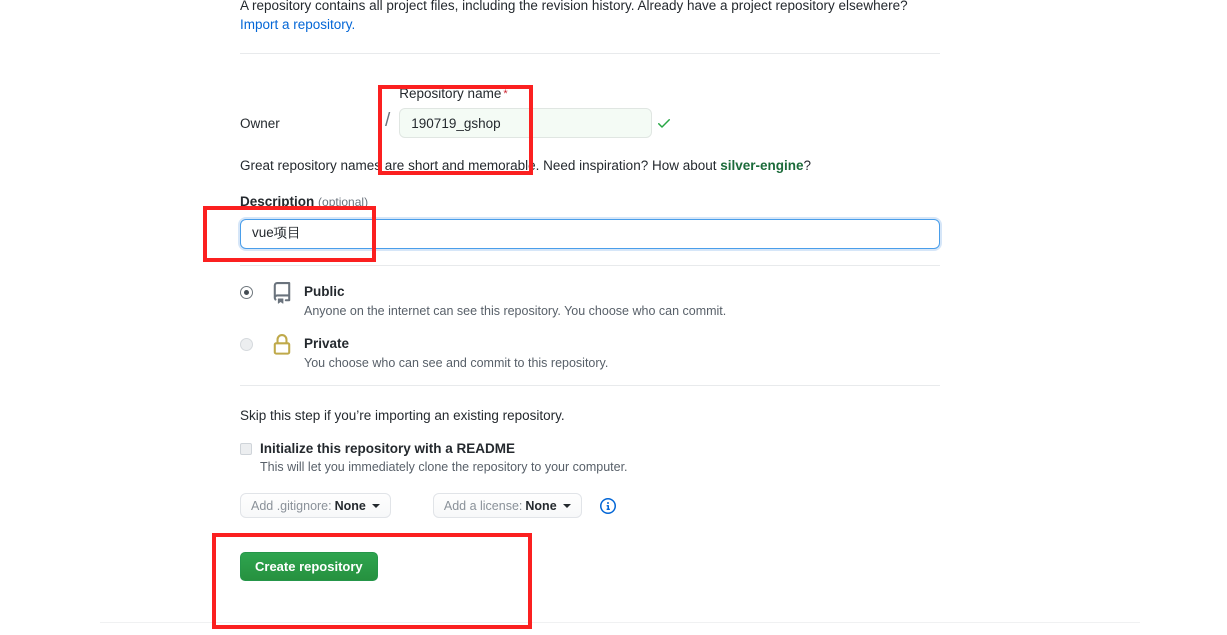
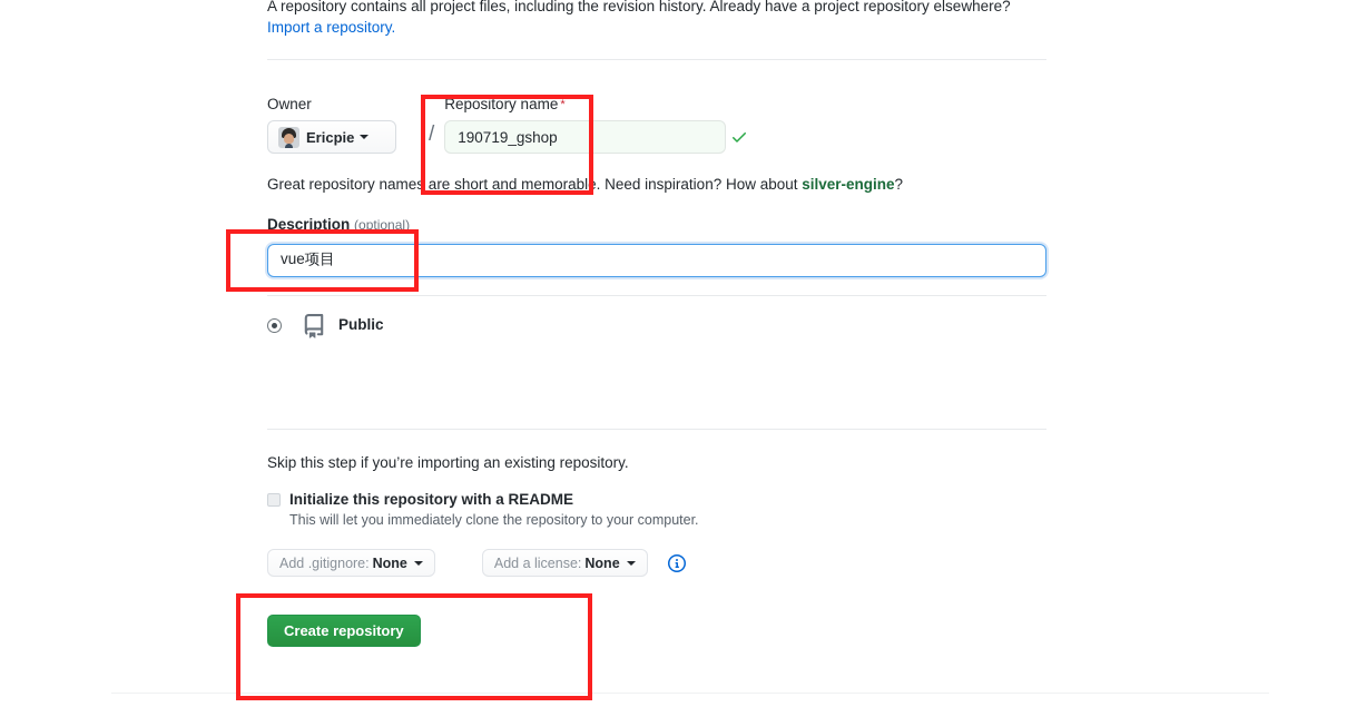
  A repository contains all project files, including the revision history. Already have a project repository elsewhere?
  Import a repository.
  Owner
+ Ericpie
  /
  Repository name *
  190719_gshop
  Great repository names are short and memorable. Need inspiration? How about silver-engine?
  Description (optional)
  vue项目
  Public
- Anyone on the internet can see this repository. You choose who can commit.
- Private
- You choose who can see and commit to this repository.
  Skip this step if you’re importing an existing repository.
  Initialize this repository with a README
  This will let you immediately clone the repository to your computer.
  Add .gitignore:
  None
  Add a license:
  None
  Create repository
